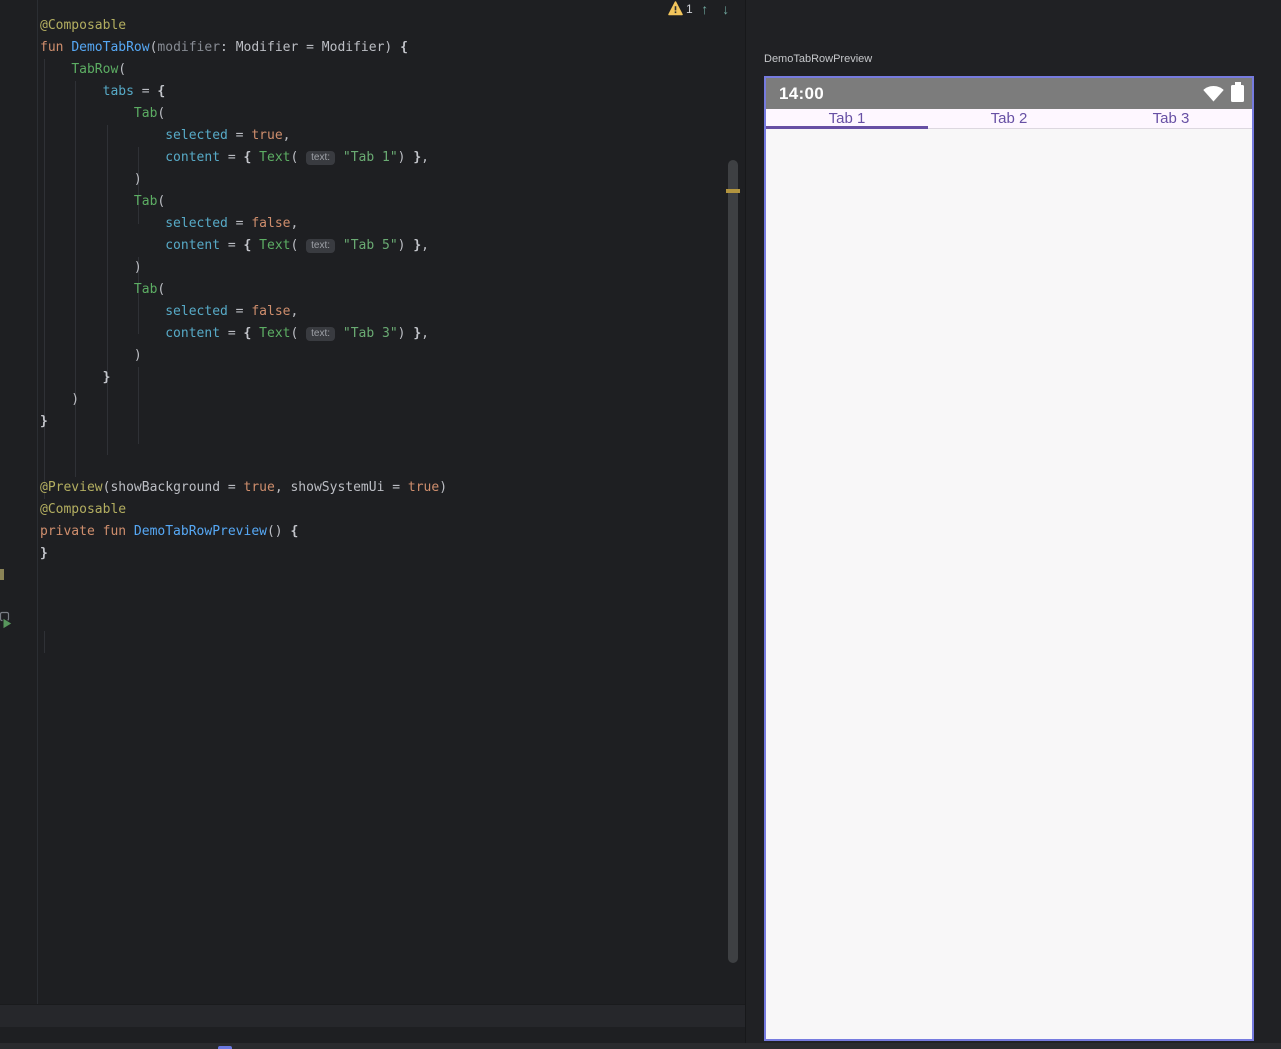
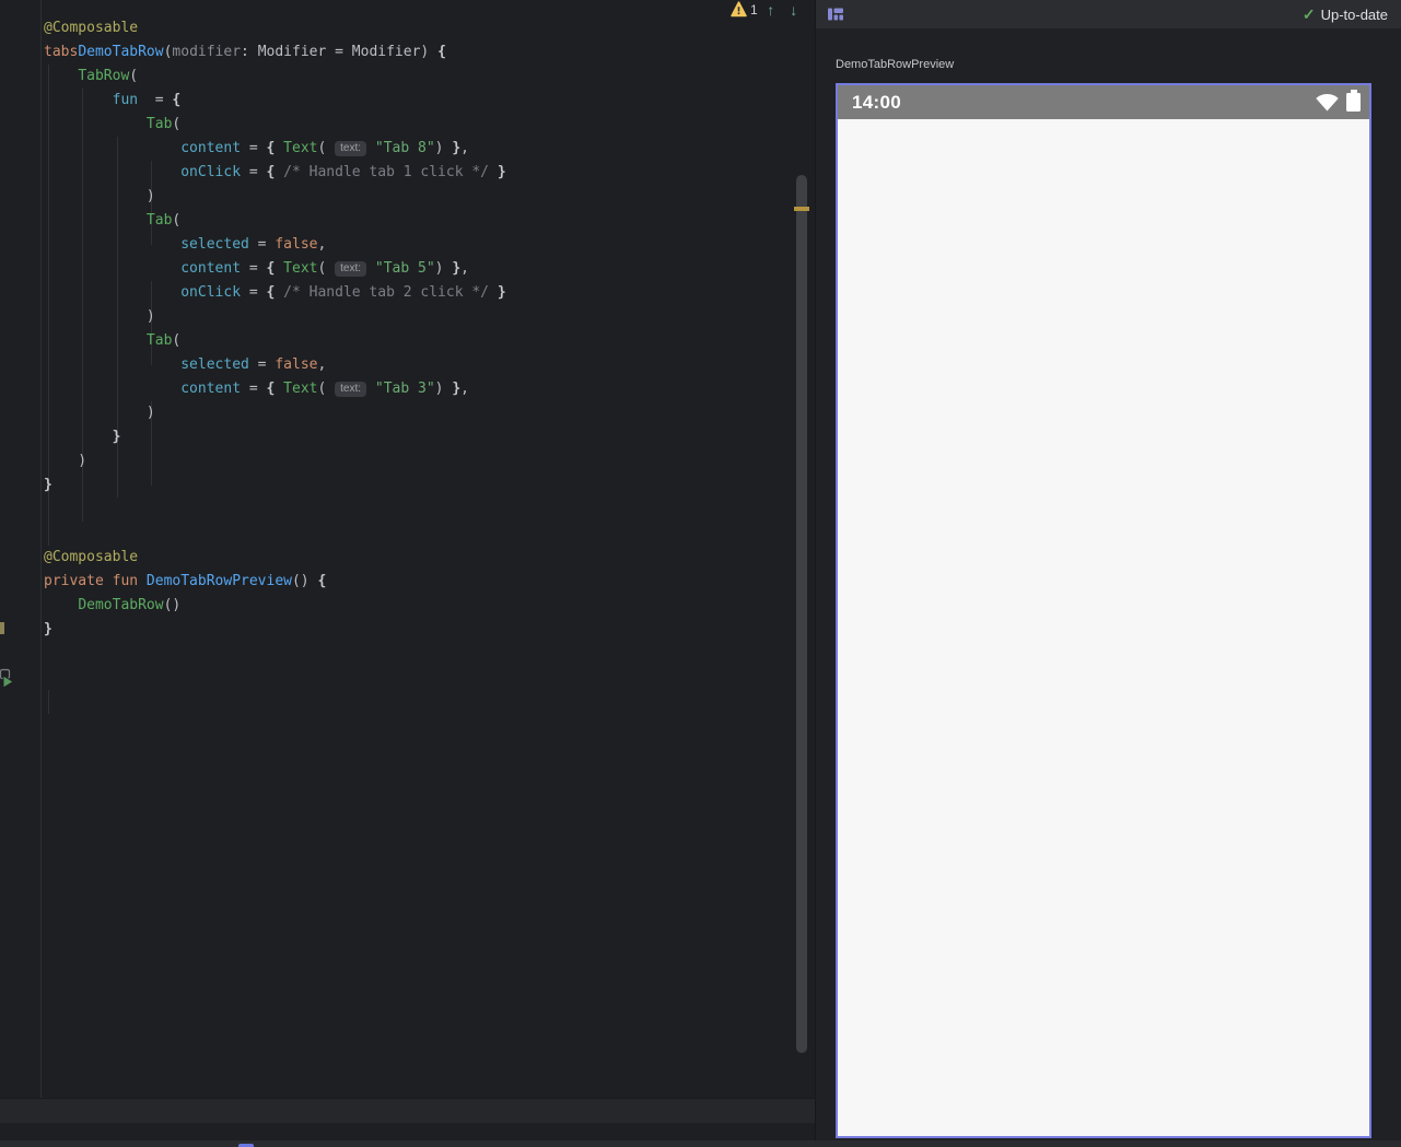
  @Composable
- fun DemoTabRow(modifier: Modifier = Modifier) {
+ tabsDemoTabRow(modifier: Modifier = Modifier) {
  TabRow(
- tabs = {
+ fun = {
  Tab(
- selected = true,
- content = { Text( text: "Tab 1") },
+ content = { Text( text: "Tab 8") },
+ onClick = { /* Handle tab 1 click */ }
  )
  Tab(
  selected = false,
  content = { Text( text: "Tab 5") },
+ onClick = { /* Handle tab 2 click */ }
  )
  Tab(
  selected = false,
  content = { Text( text: "Tab 3") },
  )
  }
  )
  }
- @Preview(showBackground = true, showSystemUi = true)
  @Composable
  private fun DemoTabRowPreview() {
+ DemoTabRow()
  }
  1
  ↑
  ↓
+ ✓
+ Up-to-date
  DemoTabRowPreview
  14:00
- Tab 1
- Tab 2
- Tab 3
